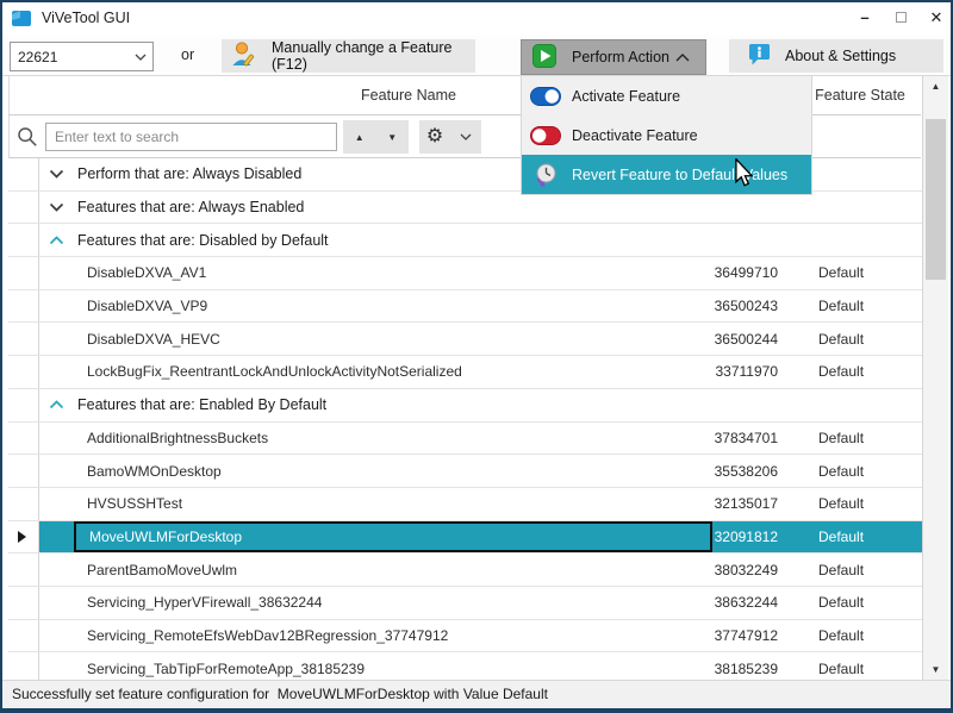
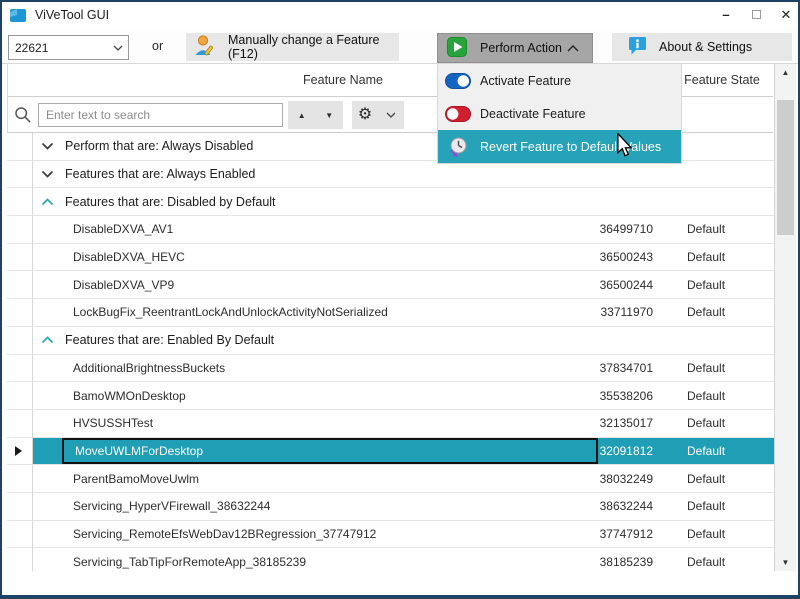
  ViVeTool GUI
  –
  ✕
  22621
  or
  Manually change a Feature (F12)
  Perform Action
  About & Settings
  Feature Name
  Feature State
  Enter text to search
  ▲
  ▼
  ⚙
  Perform that are: Always Disabled
  Features that are: Always Enabled
  Features that are: Disabled by Default
  DisableDXVA_AV1
  36499710
  Default
- DisableDXVA_VP9
+ DisableDXVA_HEVC
  36500243
  Default
- DisableDXVA_HEVC
+ DisableDXVA_VP9
  36500244
  Default
  LockBugFix_ReentrantLockAndUnlockActivityNotSerialized
  33711970
  Default
  Features that are: Enabled By Default
  AdditionalBrightnessBuckets
  37834701
  Default
  BamoWMOnDesktop
  35538206
  Default
  HVSUSSHTest
  32135017
  Default
  MoveUWLMForDesktop
  32091812
  Default
  ParentBamoMoveUwlm
  38032249
  Default
  Servicing_HyperVFirewall_38632244
  38632244
  Default
  Servicing_RemoteEfsWebDav12BRegression_37747912
  37747912
  Default
  Servicing_TabTipForRemoteApp_38185239
  38185239
  Default
  ▲
  ▼
  Activate Feature
  Deactivate Feature
  Revert Feature to Defaulalues
- Successfully set feature configuration for MoveUWLMForDesktop with Value Default
